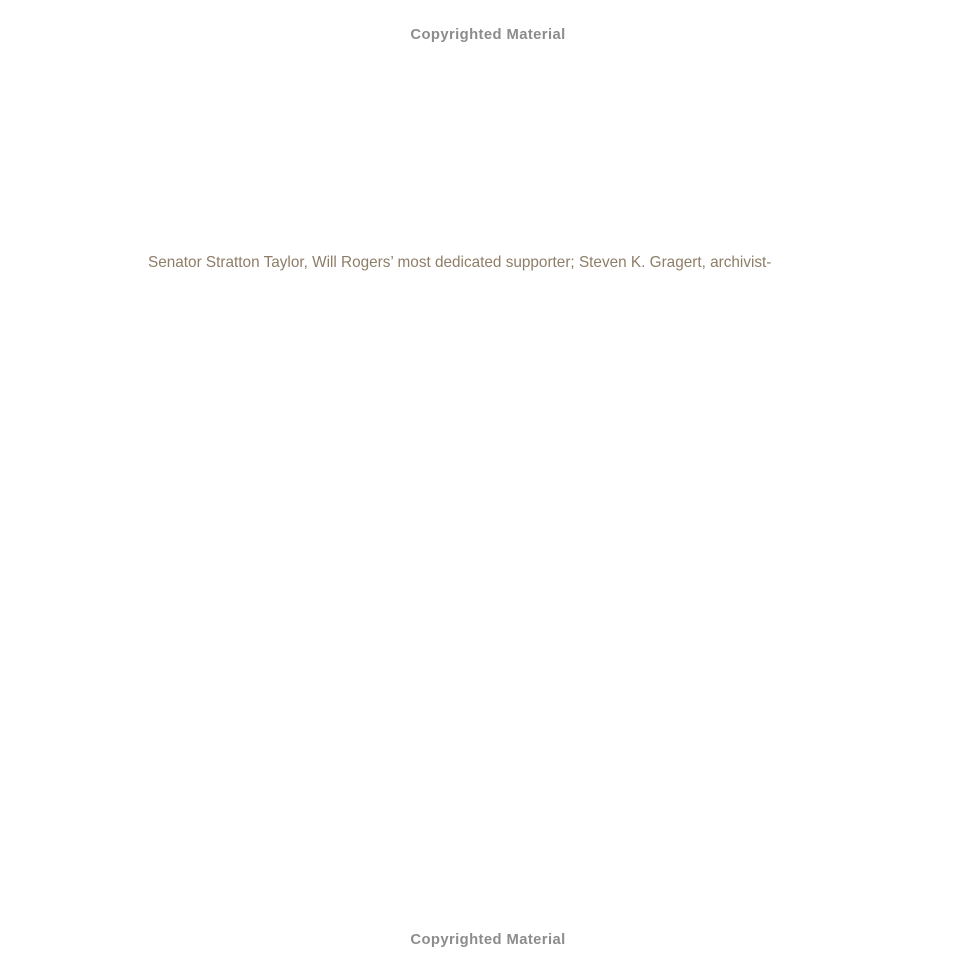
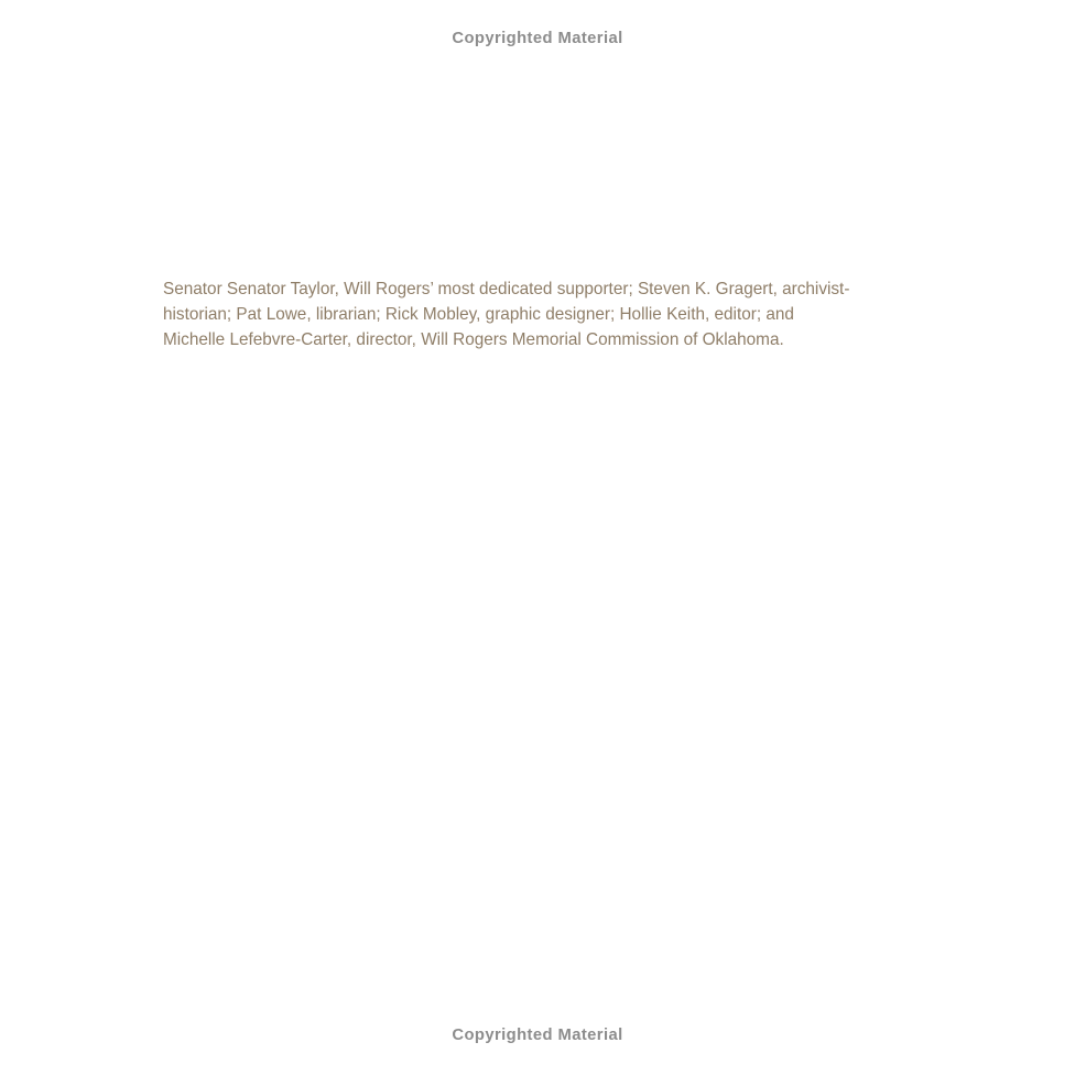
  Copyrighted Material
- Senator Stratton Taylor, Will Rogers’ most dedicated supporter; Steven K. Gragert, archivist-
+ Senator Senator Taylor, Will Rogers’ most dedicated supporter; Steven K. Gragert, archivist-
+ historian; Pat Lowe, librarian; Rick Mobley, graphic designer; Hollie Keith, editor; and
+ Michelle Lefebvre-Carter, director, Will Rogers Memorial Commission of Oklahoma.
  Copyrighted Material
